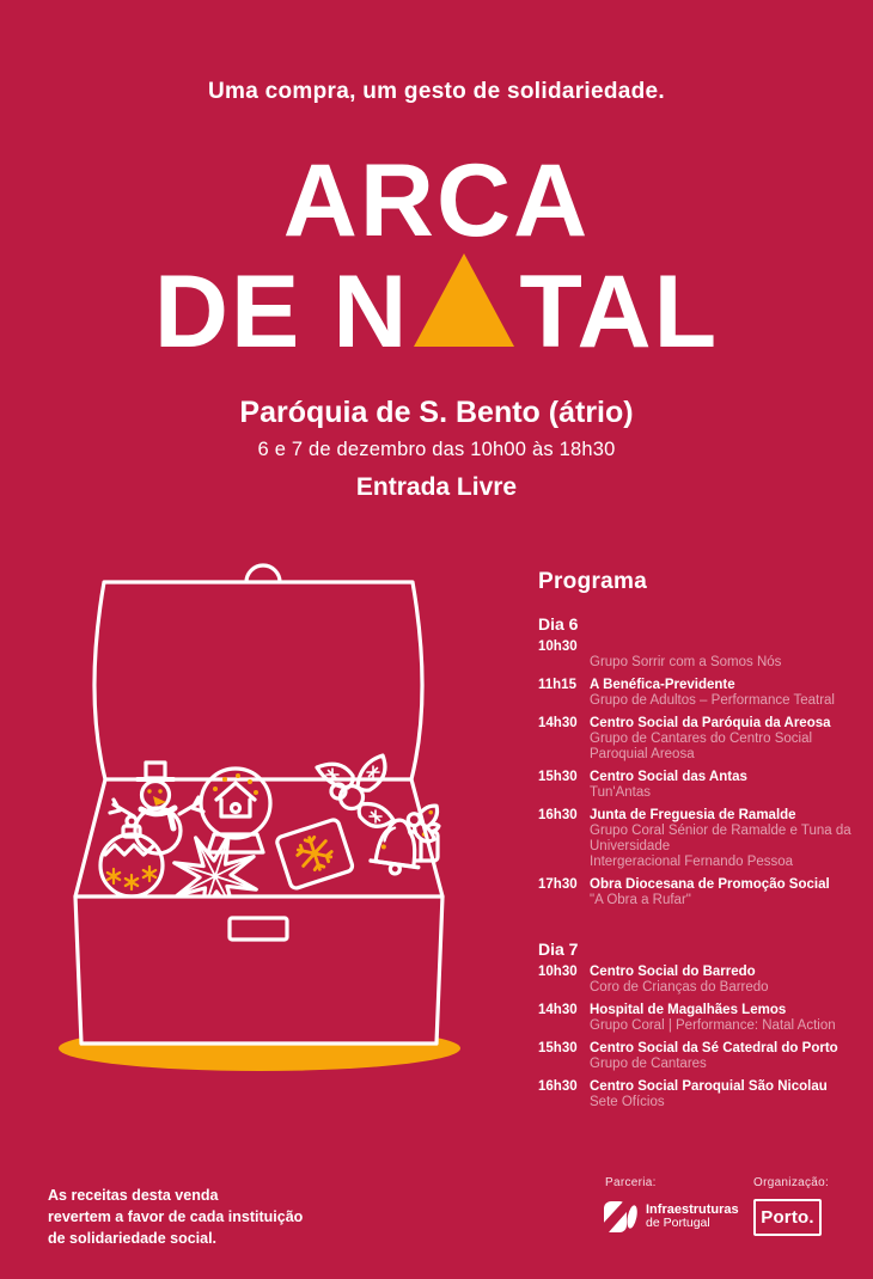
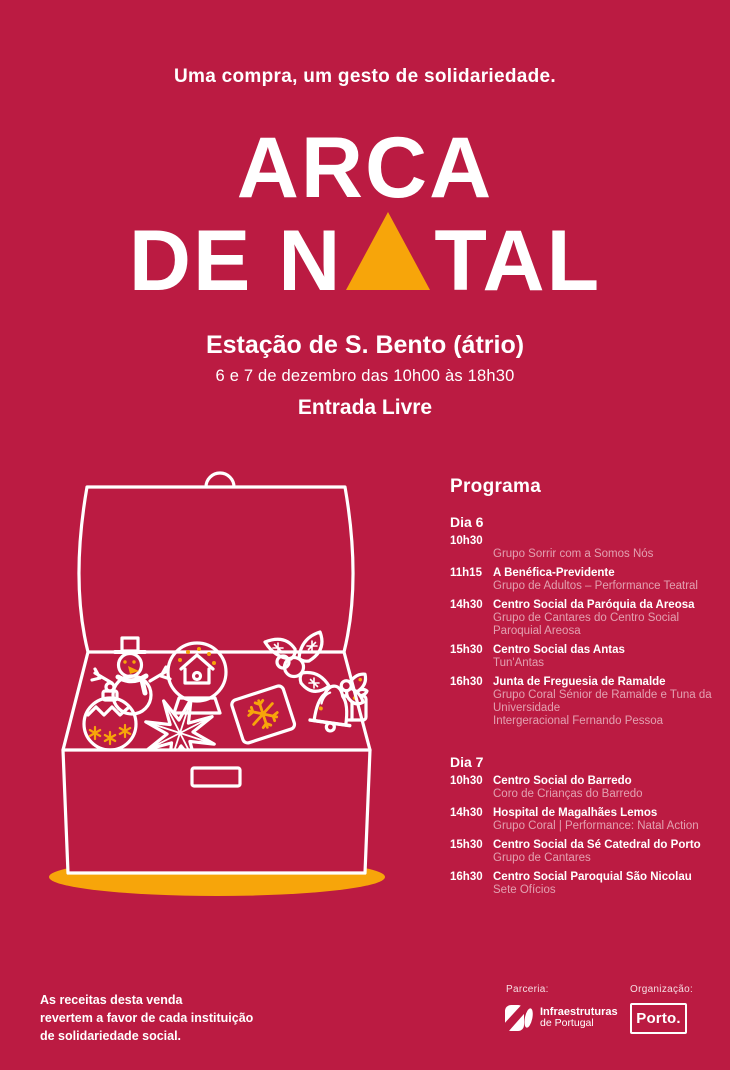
  Uma compra, um gesto de solidariedade.
  ARCA
  DE N TAL
- Paróquia de S. Bento (átrio)
+ Estação de S. Bento (átrio)
  6 e 7 de dezembro das 10h00 às 18h30
  Entrada Livre
  Programa
  Dia 6
  10h30
  Grupo Sorrir com a Somos Nós
  11h15
  A Benéfica-Previdente
  Grupo de Adultos – Performance Teatral
  14h30
  Centro Social da Paróquia da Areosa
  Grupo de Cantares do Centro Social Paroquial Areosa
  15h30
  Centro Social das Antas
  Tun'Antas
  16h30
  Junta de Freguesia de Ramalde
  Grupo Coral Sénior de Ramalde e Tuna da Universidade
  Intergeracional Fernando Pessoa
- 17h30
- Obra Diocesana de Promoção Social
- "A Obra a Rufar"
  Dia 7
  10h30
  Centro Social do Barredo
  Coro de Crianças do Barredo
  14h30
  Hospital de Magalhães Lemos
  Grupo Coral | Performance: Natal Action
  15h30
  Centro Social da Sé Catedral do Porto
  Grupo de Cantares
  16h30
  Centro Social Paroquial São Nicolau
  Sete Ofícios
  As receitas desta venda
  revertem a favor de cada instituição
  de solidariedade social.
  Parceria:
  Infraestruturas
  de Portugal
  Organização:
  Porto.
